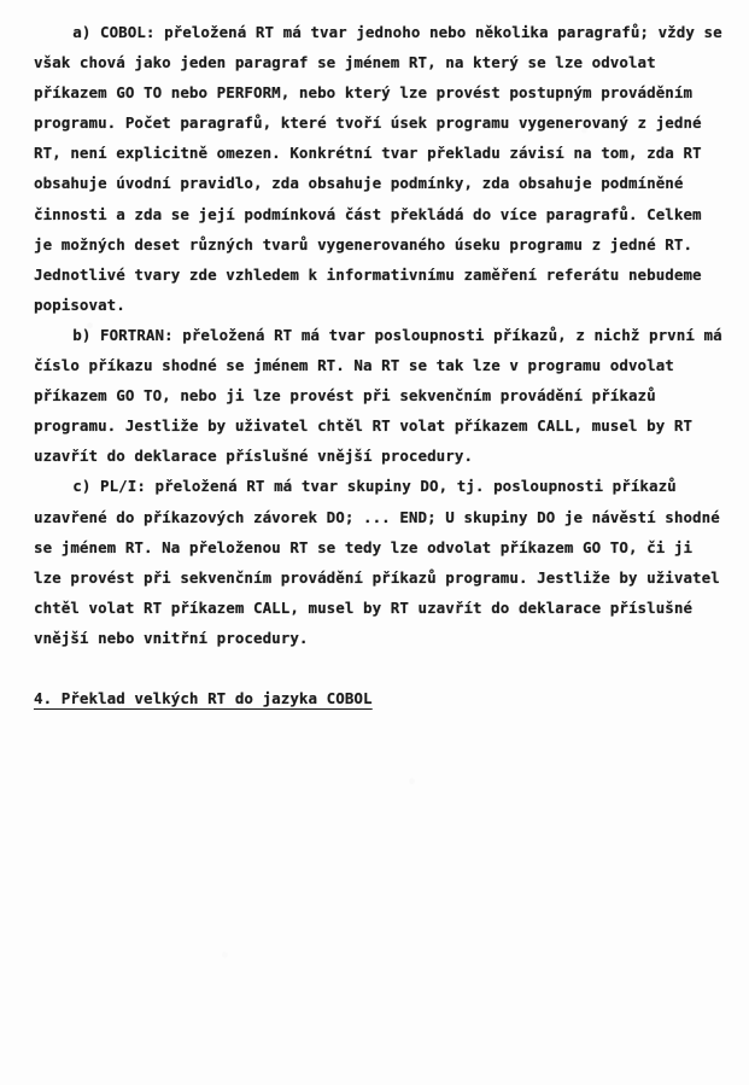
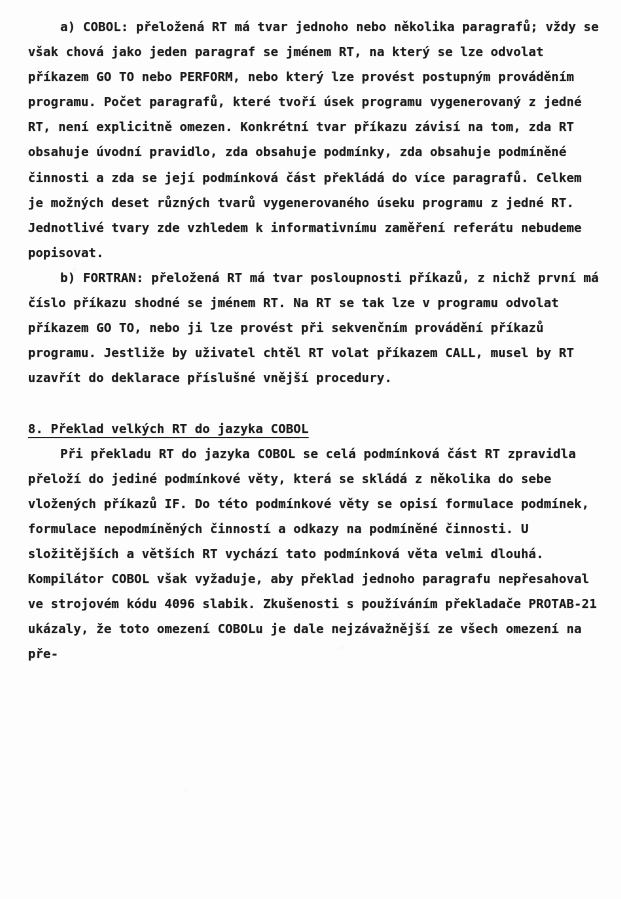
- a) COBOL: přeložená RT má tvar jednoho nebo několika paragrafů; vždy se však chová jako jeden paragraf se jménem RT, na který se lze odvolat příkazem GO TO nebo PERFORM, nebo který lze provést postupným prováděním programu. Počet paragrafů, které tvoří úsek programu vygenerovaný z jedné RT, není explicitně omezen. Konkrétní tvar překladu závisí na tom, zda RT obsahuje úvodní pravidlo, zda obsahuje podmínky, zda obsahuje podmíněné činnosti a zda se její podmínková část překládá do více paragrafů. Celkem je možných deset různých tvarů vygenerovaného úseku programu z jedné RT. Jednotlivé tvary zde vzhledem k informativnímu zaměření referátu nebudeme popisovat.
+ a) COBOL: přeložená RT má tvar jednoho nebo několika paragrafů; vždy se však chová jako jeden paragraf se jménem RT, na který se lze odvolat příkazem GO TO nebo PERFORM, nebo který lze provést postupným prováděním programu. Počet paragrafů, které tvoří úsek programu vygenerovaný z jedné RT, není explicitně omezen. Konkrétní tvar příkazu závisí na tom, zda RT obsahuje úvodní pravidlo, zda obsahuje podmínky, zda obsahuje podmíněné činnosti a zda se její podmínková část překládá do více paragrafů. Celkem je možných deset různých tvarů vygenerovaného úseku programu z jedné RT. Jednotlivé tvary zde vzhledem k informativnímu zaměření referátu nebudeme popisovat.
  b) FORTRAN: přeložená RT má tvar posloupnosti příkazů, z nichž první má číslo příkazu shodné se jménem RT. Na RT se tak lze v programu odvolat příkazem GO TO, nebo ji lze provést při sekvenčním provádění příkazů programu. Jestliže by uživatel chtěl RT volat příkazem CALL, musel by RT uzavřít do deklarace příslušné vnější procedury.
- c) PL/I: přeložená RT má tvar skupiny DO, tj. posloupnosti příkazů uzavřené do příkazových závorek DO; ... END; U skupiny DO je návěstí shodné se jménem RT. Na přeloženou RT se tedy lze odvolat příkazem GO TO, či ji lze provést při sekvenčním provádění příkazů programu. Jestliže by uživatel chtěl volat RT příkazem CALL, musel by RT uzavřít do deklarace příslušné vnější nebo vnitřní procedury.
- 4. Překlad velkých RT do jazyka COBOL
+ 8. Překlad velkých RT do jazyka COBOL
+ Při překladu RT do jazyka COBOL se celá podmínková část RT zpravidla přeloží do jediné podmínkové věty, která se skládá z několika do sebe vložených příkazů IF. Do této podmínkové věty se opisí formulace podmínek, formulace nepodmíněných činností a odkazy na podmíněné činnosti. U složitějších a větších RT vychází tato podmínková věta velmi dlouhá. Kompilátor COBOL však vyžaduje, aby překlad jednoho paragrafu nepřesahoval ve strojovém kódu 4096 slabik. Zkušenosti s používáním překladače PROTAB-21 ukázaly, že toto omezení COBOLu je dale nejzávažnější ze všech omezení na pře-
